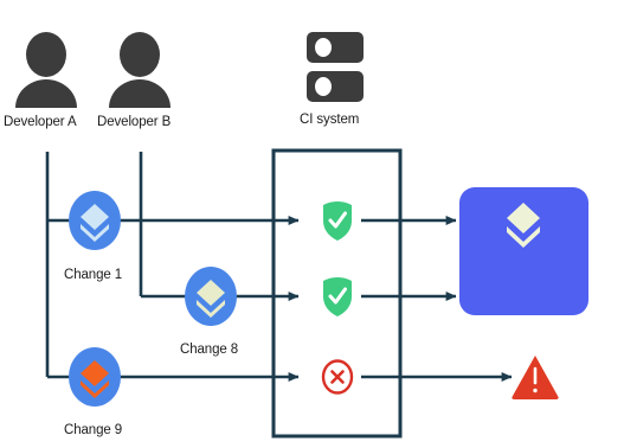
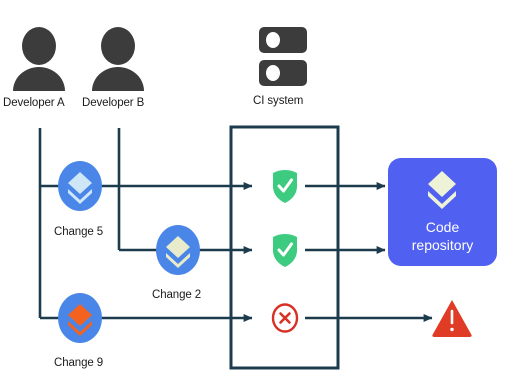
  Developer A
  Developer B
  CI system
- Change 1
+ Change 5
- Change 8
+ Change 2
  Change 9
+ Code
+ repository
